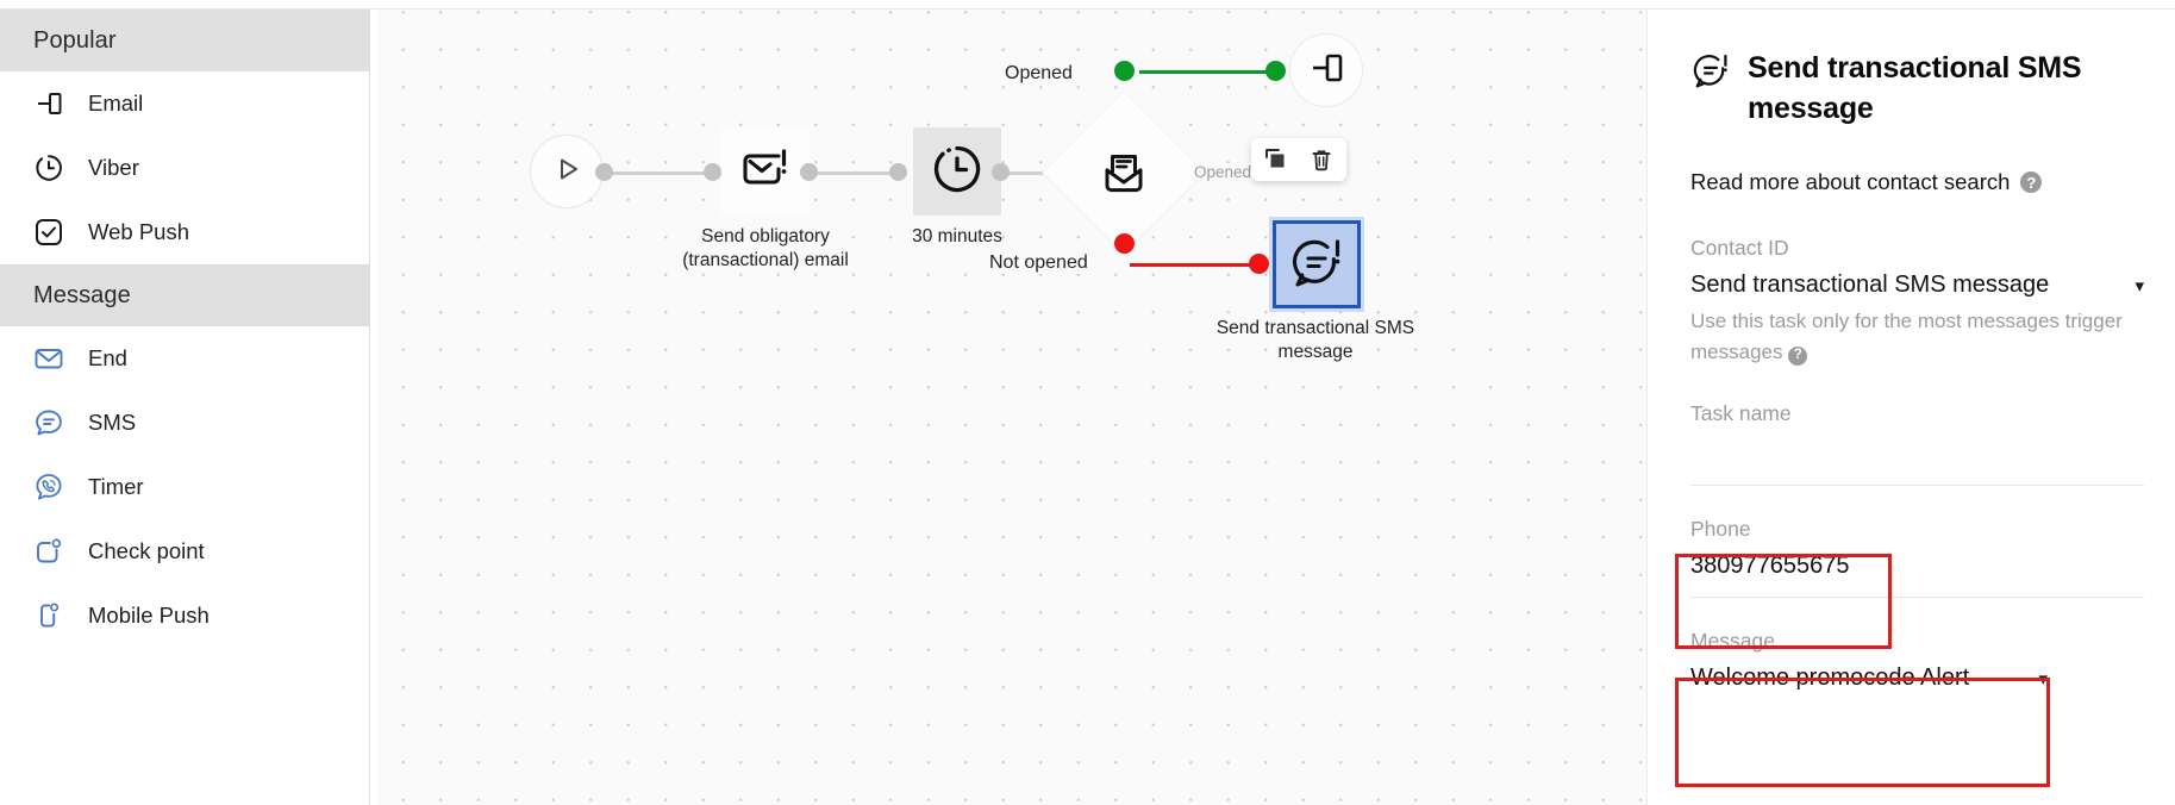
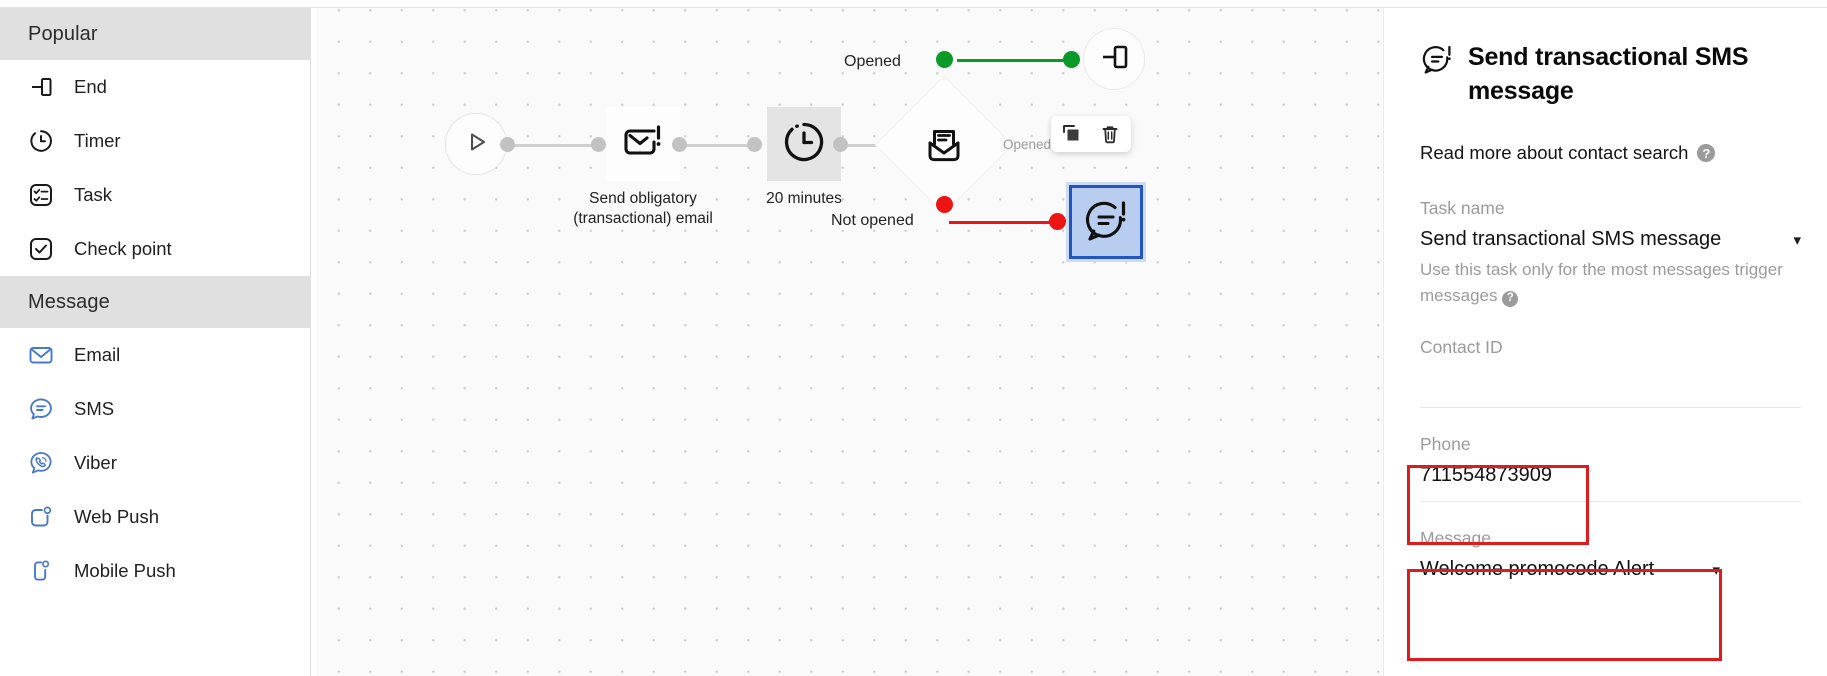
  Popular
- Email
+ End
- Viber
+ Timer
+ Task
- Web Push
+ Check point
  Message
- End
+ Email
  SMS
- Timer
+ Viber
- Check point
+ Web Push
  Mobile Push
  Send obligatory
  (transactional) email
- 30 minutes
+ 20 minutes
  Opened
  Opened
  Not opened
- Send transactional SMS
- message
  Send transactional SMS message
  Read more about contact search
  ?
- Contact ID
+ Task name
  Send transactional SMS message
  ▾
  Use this task only for the most messages trigger messages ?
- Task name
+ Contact ID
  Phone
- 380977655675
+ 711554873909
  Message
  Welcome promocode Alert
  ▾
